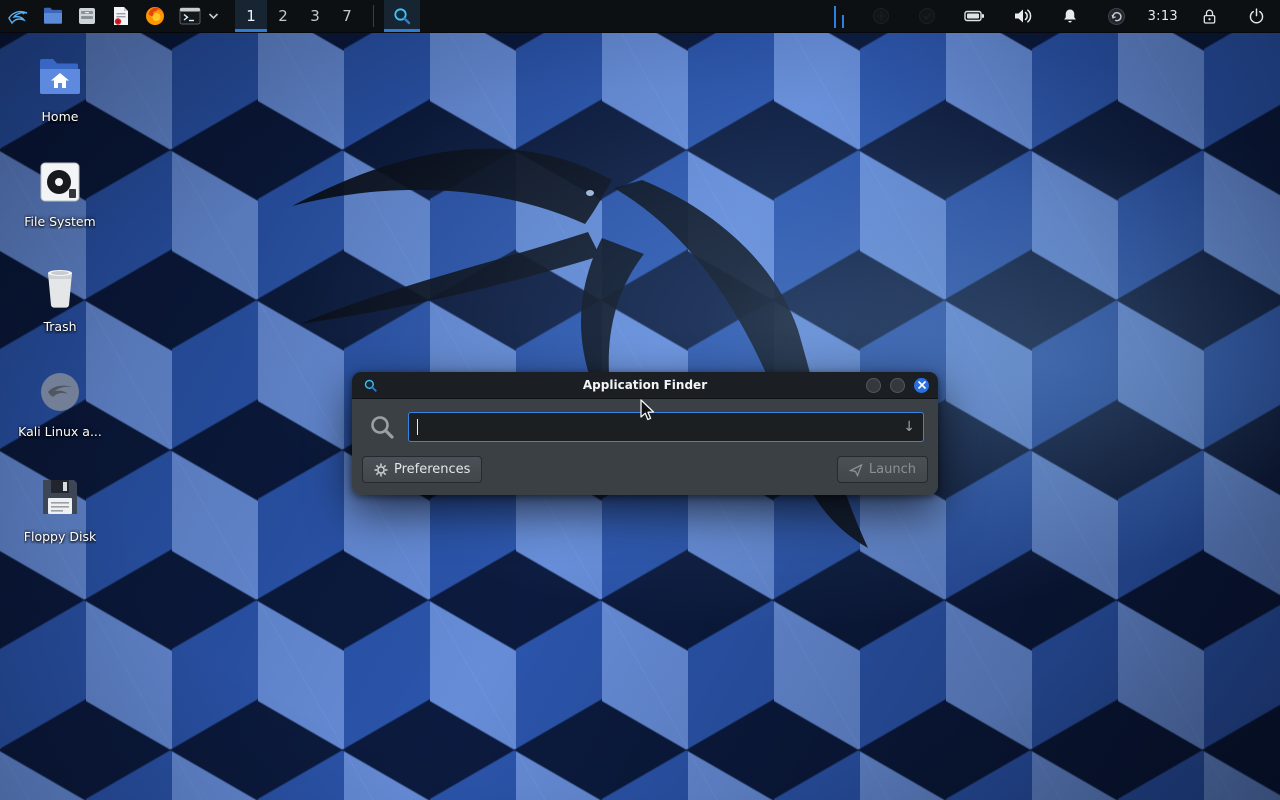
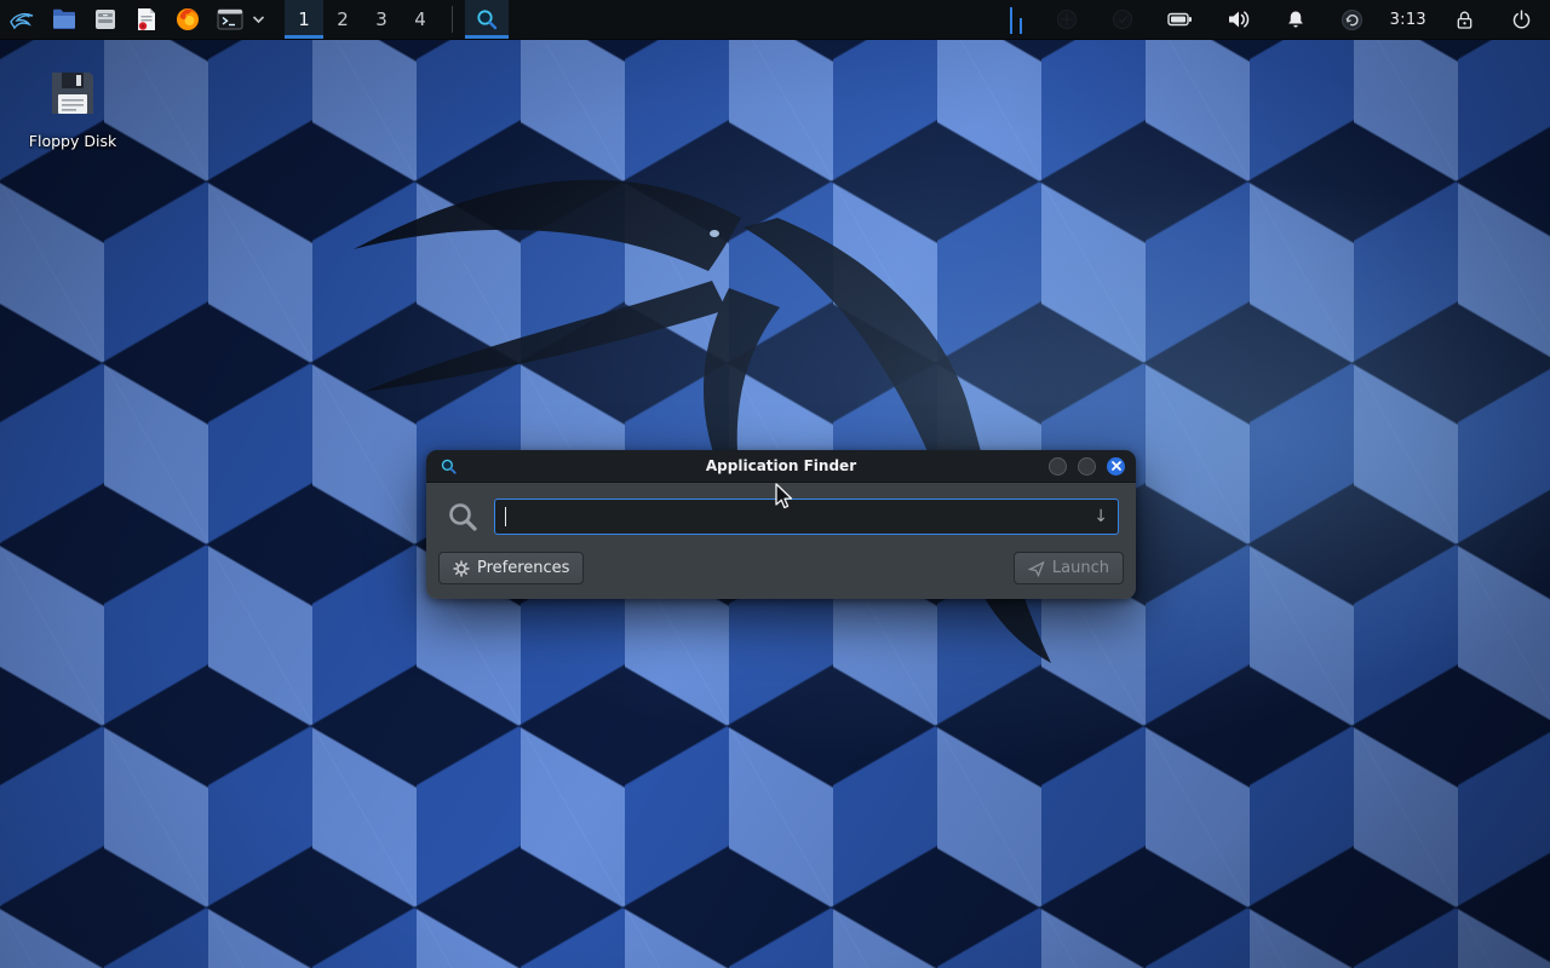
  1
  2
  3
- 7
+ 4
  3:13
- Home
- File System
- Trash
- Kali Linux a...
  Floppy Disk
  Application Finder
  ↓
  Preferences
  Launch
